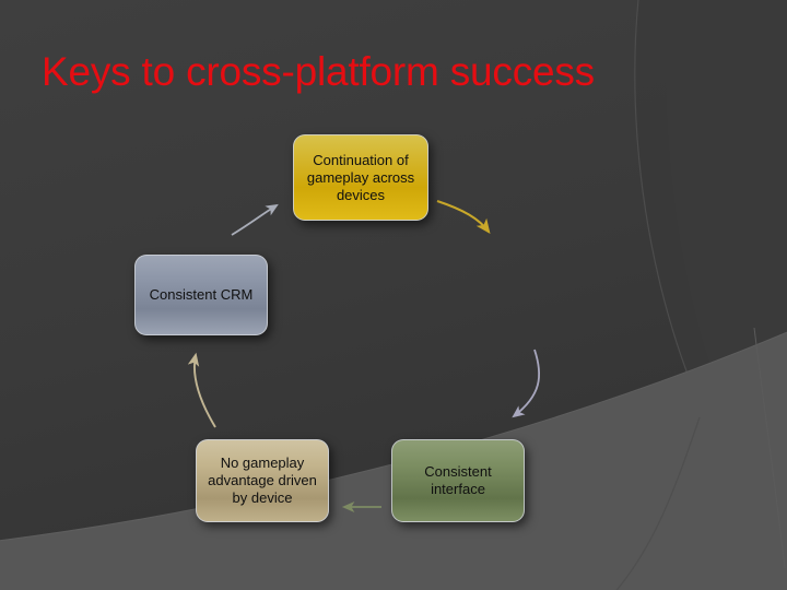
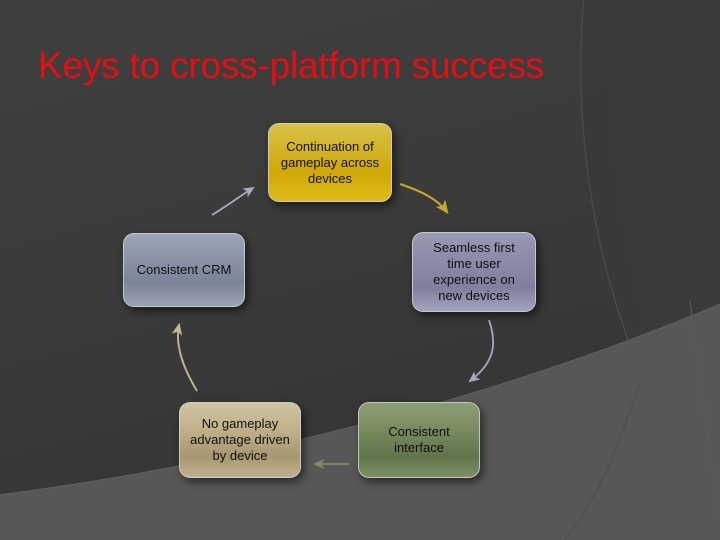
  Keys to cross-platform success
  Continuation of gameplay across devices
+ Seamless first time user experience on new devices
  Consistent interface
  No gameplay advantage driven by device
  Consistent CRM
